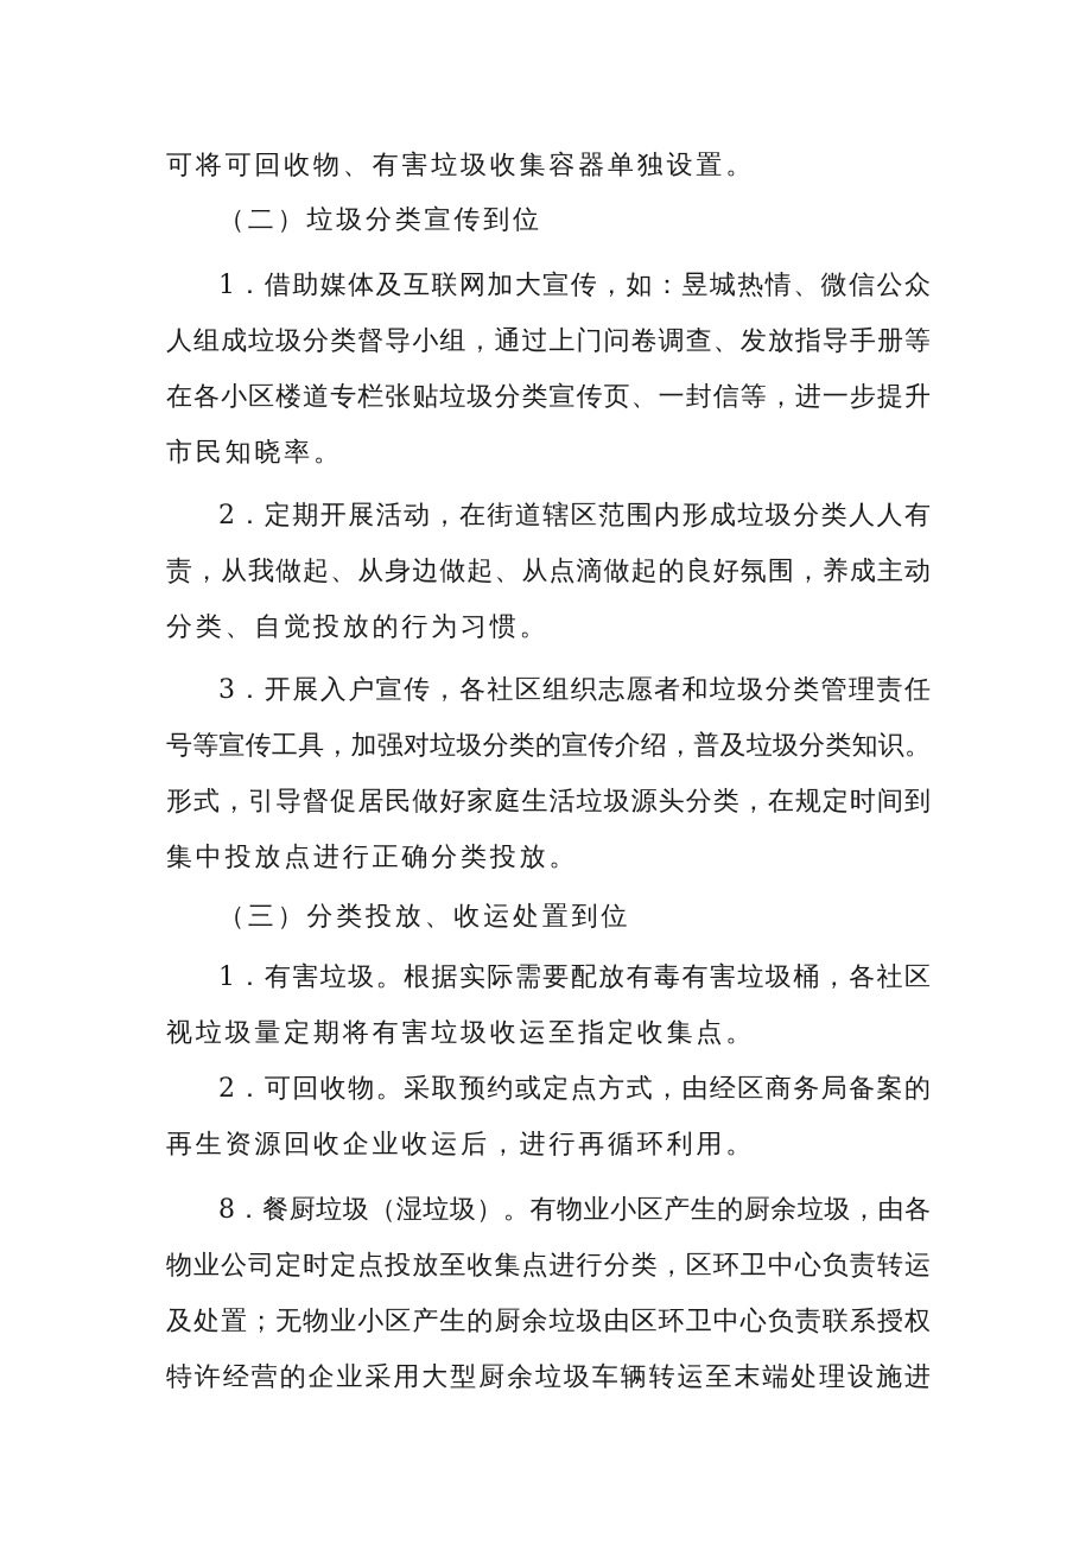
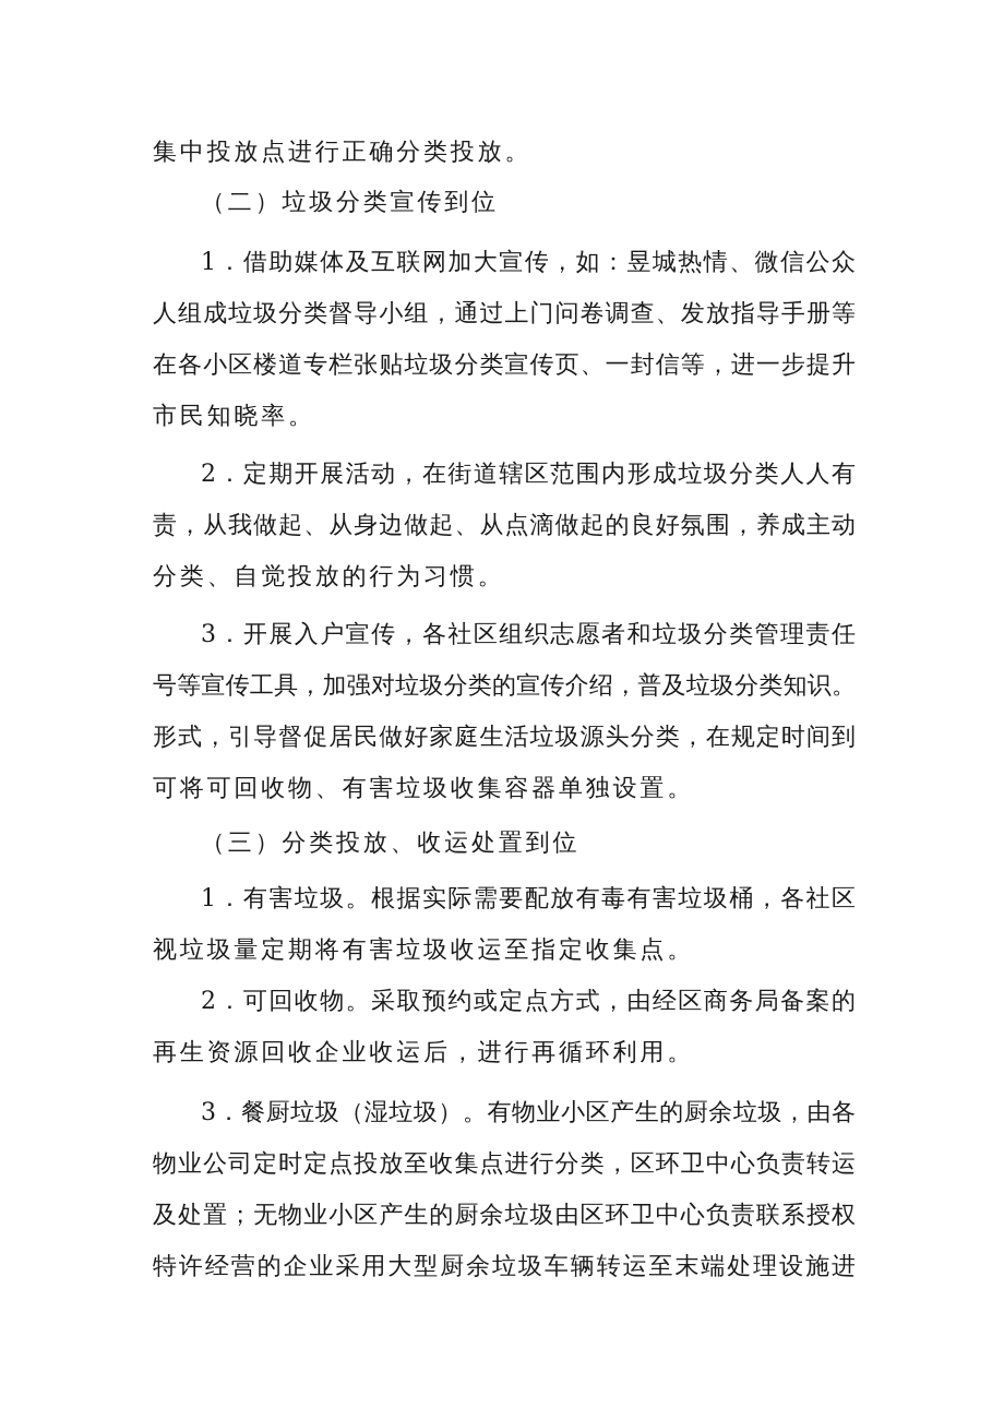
- 可将可回收物、有害垃圾收集容器单独设置。
+ 集中投放点进行正确分类投放。
  （二）垃圾分类宣传到位
  1．借助媒体及互联网加大宣传，如：昱城热情、微信公众
  人组成垃圾分类督导小组，通过上门问卷调查、发放指导手册等
  在各小区楼道专栏张贴垃圾分类宣传页、一封信等，进一步提升
  市民知晓率。
  2．定期开展活动，在街道辖区范围内形成垃圾分类人人有
  责，从我做起、从身边做起、从点滴做起的良好氛围，养成主动
  分类、自觉投放的行为习惯。
  3．开展入户宣传，各社区组织志愿者和垃圾分类管理责任
  号等宣传工具，加强对垃圾分类的宣传介绍，普及垃圾分类知识。
  形式，引导督促居民做好家庭生活垃圾源头分类，在规定时间到
- 集中投放点进行正确分类投放。
+ 可将可回收物、有害垃圾收集容器单独设置。
  （三）分类投放、收运处置到位
  1．有害垃圾。根据实际需要配放有毒有害垃圾桶，各社区
  视垃圾量定期将有害垃圾收运至指定收集点。
  2．可回收物。采取预约或定点方式，由经区商务局备案的
  再生资源回收企业收运后，进行再循环利用。
- 8．餐厨垃圾（湿垃圾）。有物业小区产生的厨余垃圾，由各
+ 3．餐厨垃圾（湿垃圾）。有物业小区产生的厨余垃圾，由各
  物业公司定时定点投放至收集点进行分类，区环卫中心负责转运
  及处置；无物业小区产生的厨余垃圾由区环卫中心负责联系授权
  特许经营的企业采用大型厨余垃圾车辆转运至末端处理设施进
